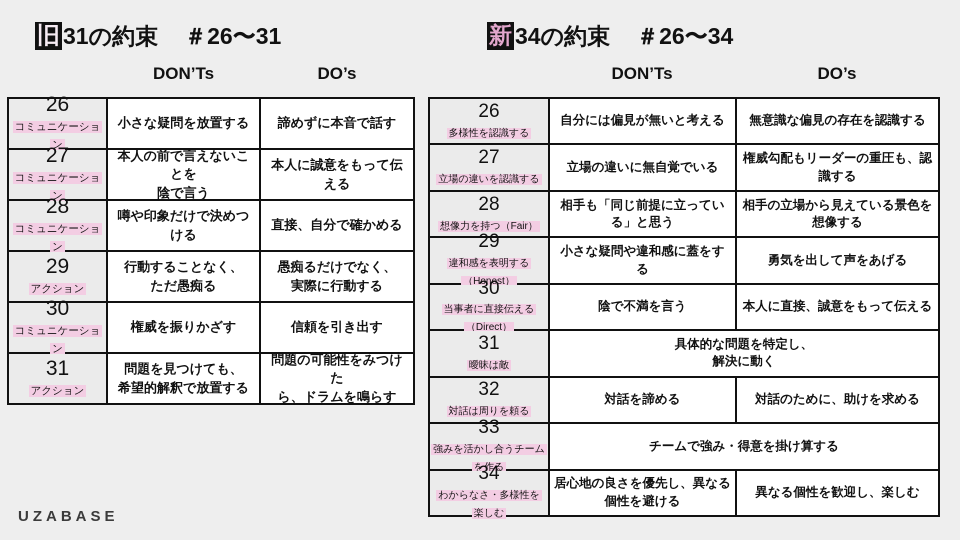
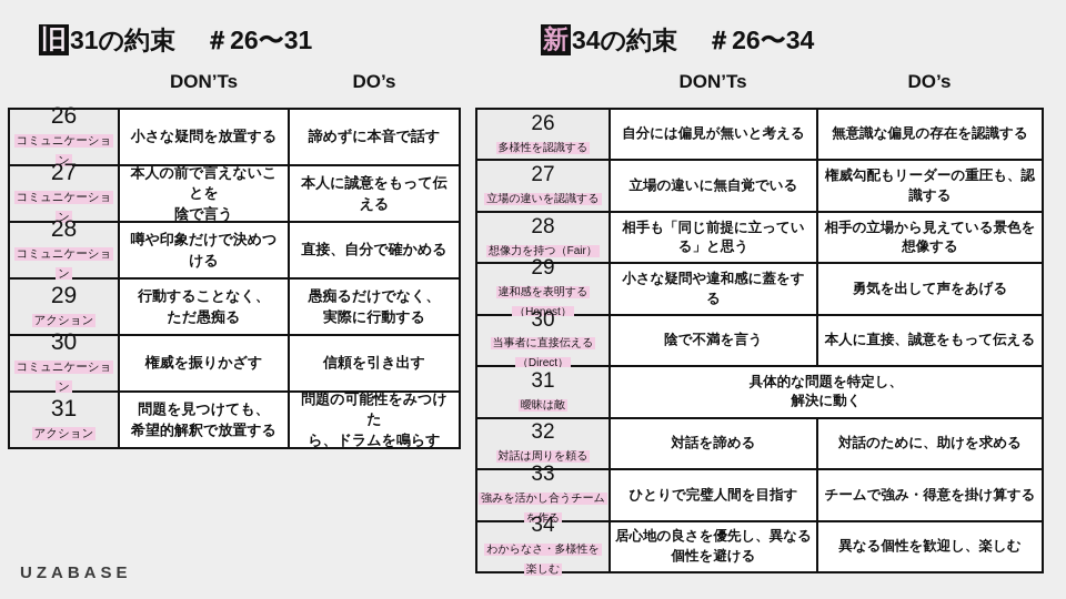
  旧
  31の約束
  ＃26〜31
  新
  34の約束
  ＃26〜34
  DON’Ts
  DO’s
  DON’Ts
  DO’s
  26
  コミュニケーション
  小さな疑問を放置する
  諦めずに本音で話す
  27
  コミュニケーション
  本人の前で言えないことを
  陰で言う
  本人に誠意をもって伝える
  28
  コミュニケーション
  噂や印象だけで決めつける
  直接、自分で確かめる
  29
  アクション
  行動することなく、
  ただ愚痴る
  愚痴るだけでなく、
  実際に行動する
  30
  コミュニケーション
  権威を振りかざす
  信頼を引き出す
  31
  アクション
  問題を見つけても、
  希望的解釈で放置する
  問題の可能性をみつけた
  ら、ドラムを鳴らす
  26
  多様性を認識する
  自分には偏見が無いと考える
  無意識な偏見の存在を認識する
  27
  立場の違いを認識する
  立場の違いに無自覚でいる
  権威勾配もリーダーの重圧も、認
  識する
  28
  想像力を持つ（Fair）
  相手も「同じ前提に立ってい
  る」と思う
  相手の立場から見えている景色を
  想像する
  29
  違和感を表明する
  （Honest）
  小さな疑問や違和感に蓋をする
  勇気を出して声をあげる
  30
  当事者に直接伝える
  （Direct）
  陰で不満を言う
  本人に直接、誠意をもって伝える
  31
  曖昧は敵
  具体的な問題を特定し、
  解決に動く
  32
  対話は周りを頼る
  対話を諦める
  対話のために、助けを求める
  33
  強みを活かし合うチーム
  を作る
+ ひとりで完璧人間を目指す
  チームで強み・得意を掛け算する
  34
  わからなさ・多様性を
  楽しむ
  居心地の良さを優先し、異なる
  個性を避ける
  異なる個性を歓迎し、楽しむ
  UZABASE
